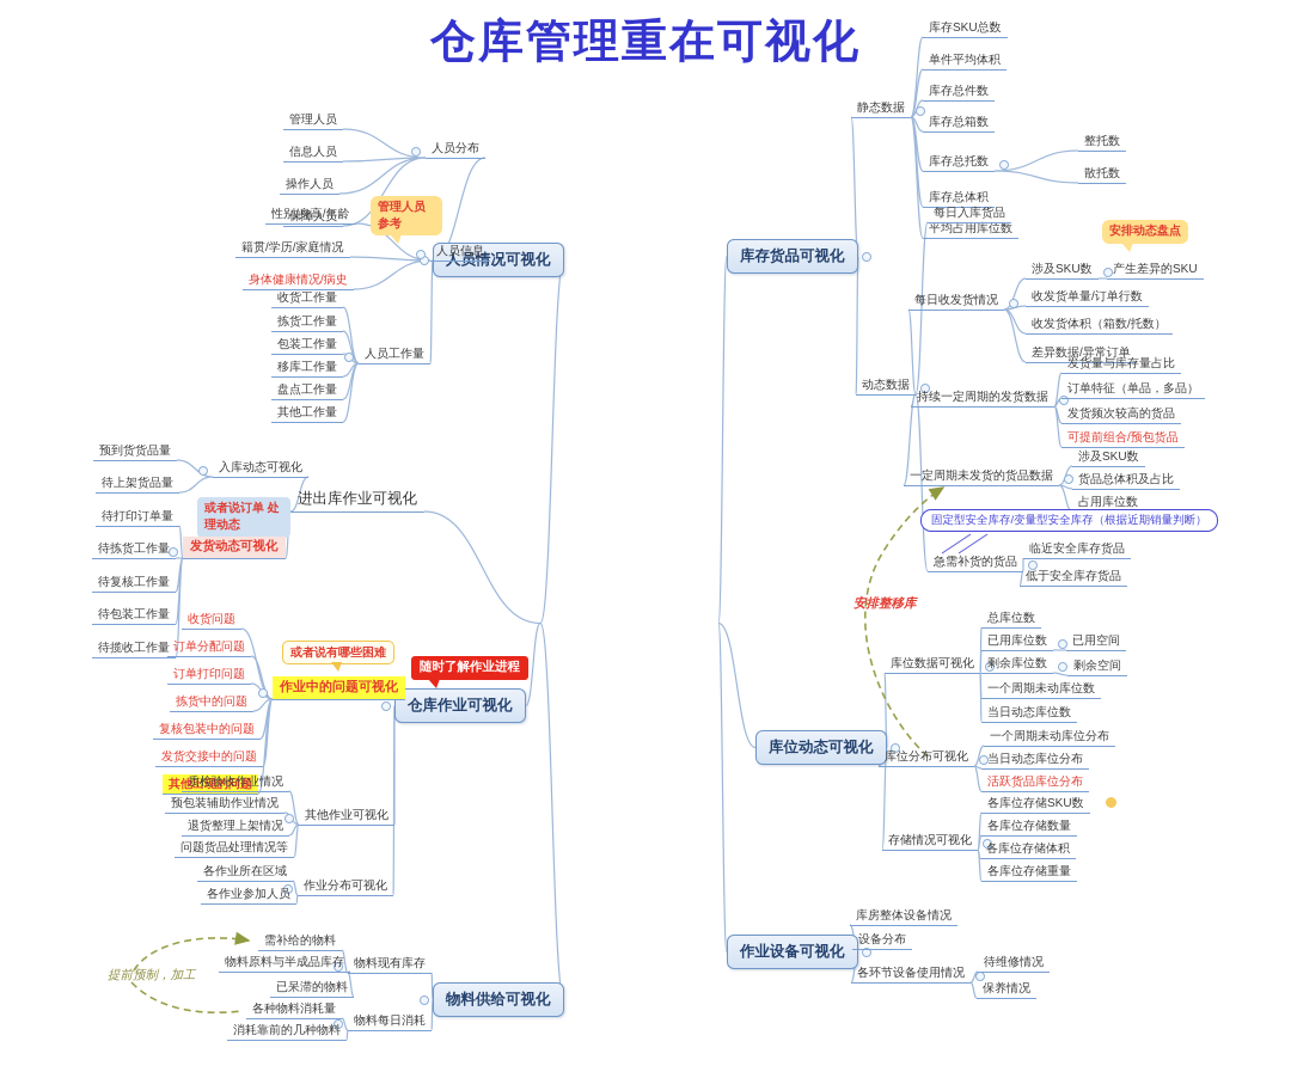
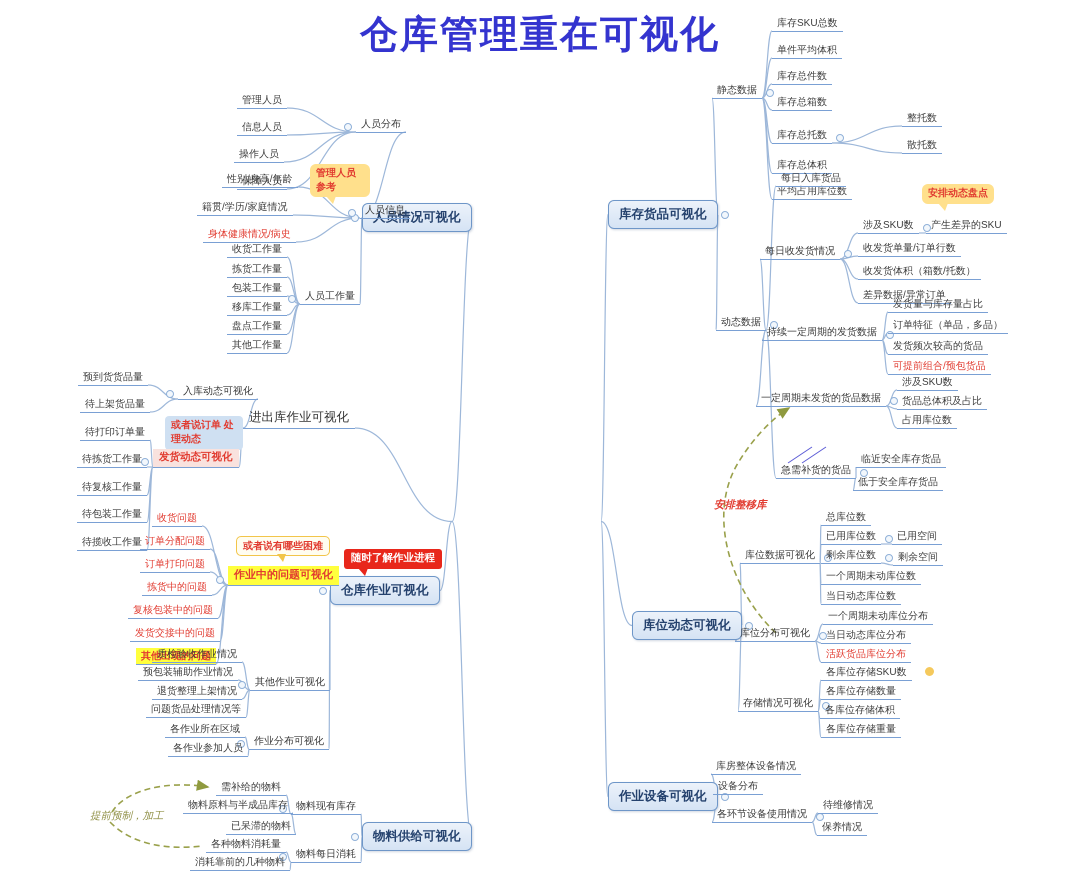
  仓库管理重在可视化
  人员分布
  管理人员
  信息人员
  操作人员
  保障人员
  管理人员 参考
  人员信息
  性别/身高/年龄
  籍贯/学历/家庭情况
  身体健康情况/病史
  人员工作量
  收货工作量
  拣货工作量
  包装工作量
  移库工作量
  盘点工作量
  其他工作量
  进出库作业可视化
  入库动态可视化
  预到货货品量
  待上架货品量
  或者说订单 处理动态
  发货动态可视化
  待打印订单量
  待拣货工作量
  待复核工作量
  待包装工作量
  待揽收工作量
  仓库作业可视化
  随时了解作业进程
  作业中的问题可视化
  或者说有哪些困难
  收货问题
  订单分配问题
  订单打印问题
  拣货中的问题
  复核包装中的问题
  发货交接中的问题
  其他出现的问题
  其他作业可视化
  质检验收作业情况
  预包装辅助作业情况
  退货整理上架情况
  问题货品处理情况等
  作业分布可视化
  各作业所在区域
  各作业参加人员
  物料供给可视化
  物料现有库存
  需补给的物料
  物料原料与半成品库存
  已呆滞的物料
  物料每日消耗
  各种物料消耗量
  消耗靠前的几种物料
  提前预制，加工
  库存货品可视化
  静态数据
  库存SKU总数
  单件平均体积
  库存总件数
  库存总箱数
  库存总托数
  整托数
  散托数
  库存总体积
  平均占用库位数
  动态数据
  每日入库货品
  每日收发货情况
  涉及SKU数
  产生差异的SKU
  安排动态盘点
  收发货单量/订单行数
  收发货体积（箱数/托数）
  差异数据/异常订单
  持续一定周期的发货数据
  发货量与库存量占比
  订单特征（单品，多品）
  发货频次较高的货品
  可提前组合/预包货品
  一定周期未发货的货品数据
  涉及SKU数
  货品总体积及占比
  占用库位数
- 固定型安全库存/变量型安全库存（根据近期销量判断）
  急需补货的货品
  临近安全库存货品
  低于安全库存货品
  安排整移库
  库位动态可视化
  库位数据可视化
  总库位数
  已用库位数
  已用空间
  剩余库位数
  剩余空间
  一个周期未动库位数
  当日动态库位数
  库位分布可视化
  一个周期未动库位分布
  当日动态库位分布
  活跃货品库位分布
  存储情况可视化
  各库位存储SKU数
  各库位存储数量
  各库位存储体积
  各库位存储重量
  作业设备可视化
  库房整体设备情况
  设备分布
  各环节设备使用情况
  待维修情况
  保养情况
